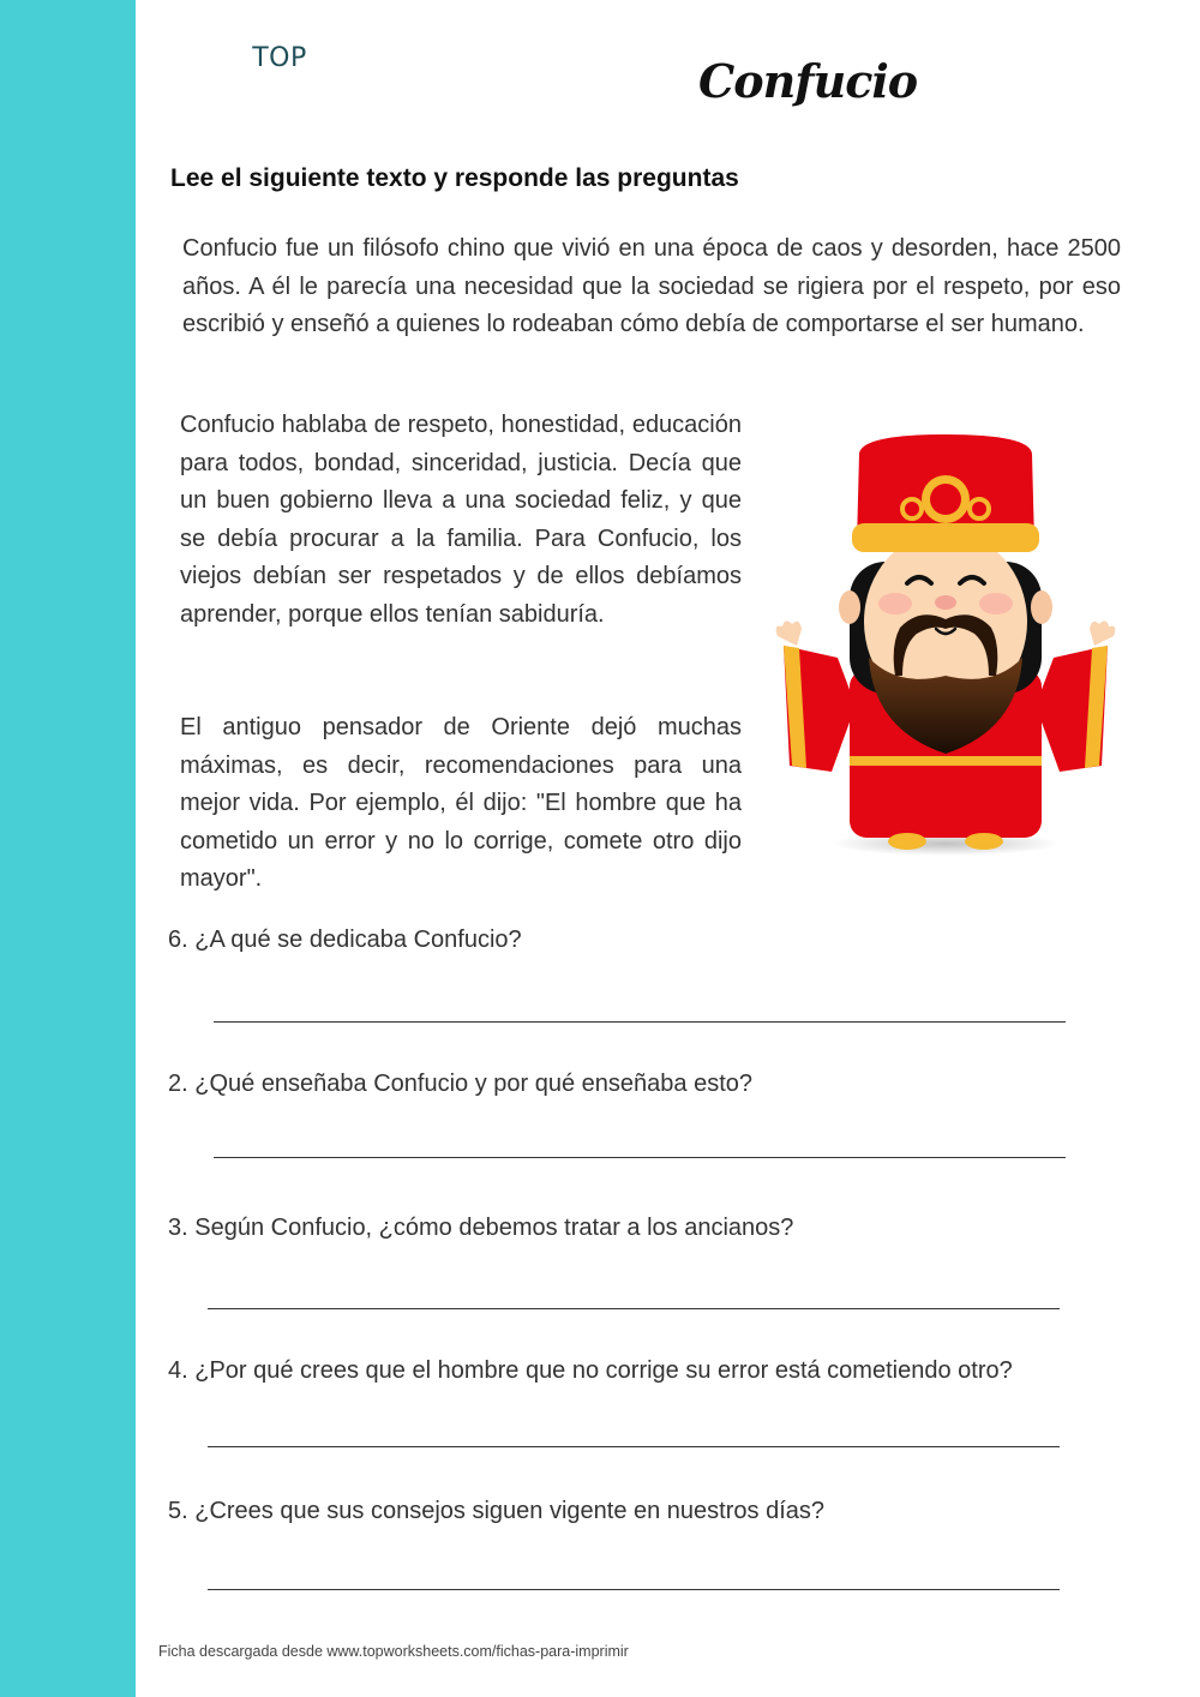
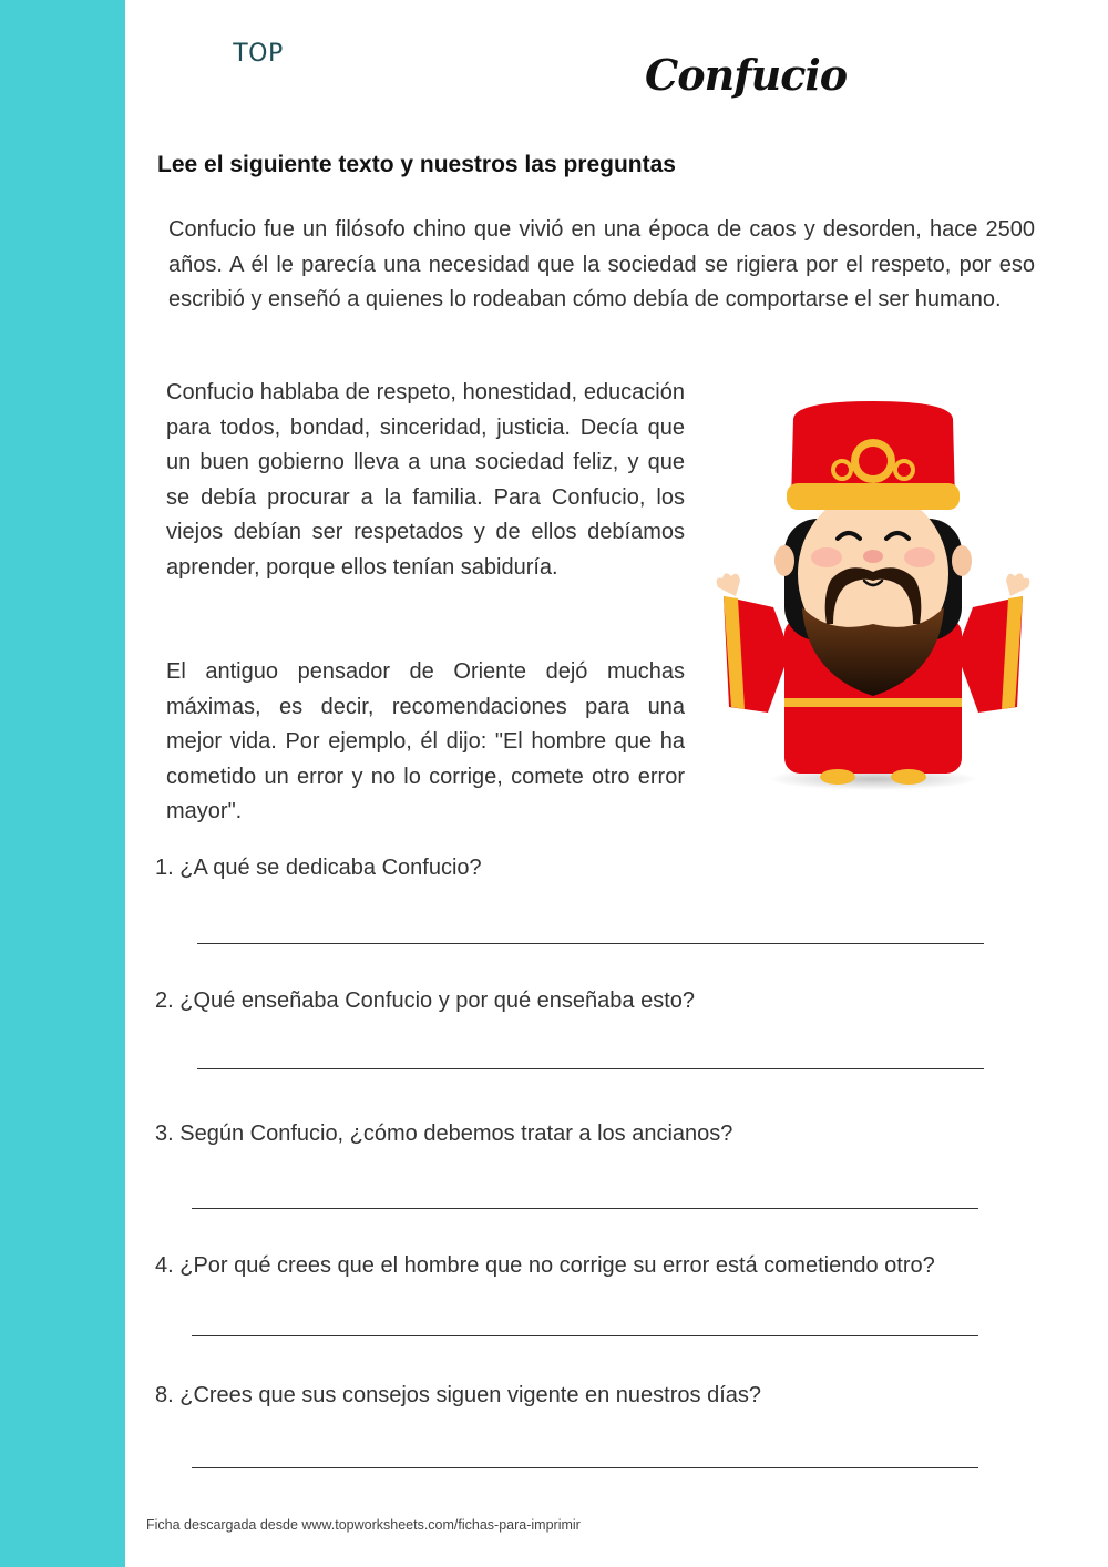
  TOP
  Confucio
- Lee el siguiente texto y responde las preguntas
+ Lee el siguiente texto y nuestros las preguntas
  Confucio fue un filósofo chino que vivió en una época de caos y desorden, hace 2500 años. A él le parecía una necesidad que la sociedad se rigiera por el respeto, por eso escribió y enseñó a quienes lo rodeaban cómo debía de comportarse el ser humano.
  Confucio hablaba de respeto, honestidad, educación para todos, bondad, sinceridad, justicia. Decía que un buen gobierno lleva a una sociedad feliz, y que se debía procurar a la familia. Para Confucio, los viejos debían ser respetados y de ellos debíamos aprender, porque ellos tenían sabiduría.
- El antiguo pensador de Oriente dejó muchas máximas, es decir, recomendaciones para una mejor vida. Por ejemplo, él dijo: "El hombre que ha cometido un error y no lo corrige, comete otro dijo mayor".
+ El antiguo pensador de Oriente dejó muchas máximas, es decir, recomendaciones para una mejor vida. Por ejemplo, él dijo: "El hombre que ha cometido un error y no lo corrige, comete otro error mayor".
- 6. ¿A qué se dedicaba Confucio?
+ 1. ¿A qué se dedicaba Confucio?
  2. ¿Qué enseñaba Confucio y por qué enseñaba esto?
  3. Según Confucio, ¿cómo debemos tratar a los ancianos?
  4. ¿Por qué crees que el hombre que no corrige su error está cometiendo otro?
- 5. ¿Crees que sus consejos siguen vigente en nuestros días?
+ 8. ¿Crees que sus consejos siguen vigente en nuestros días?
  Ficha descargada desde www.topworksheets.com/fichas-para-imprimir
